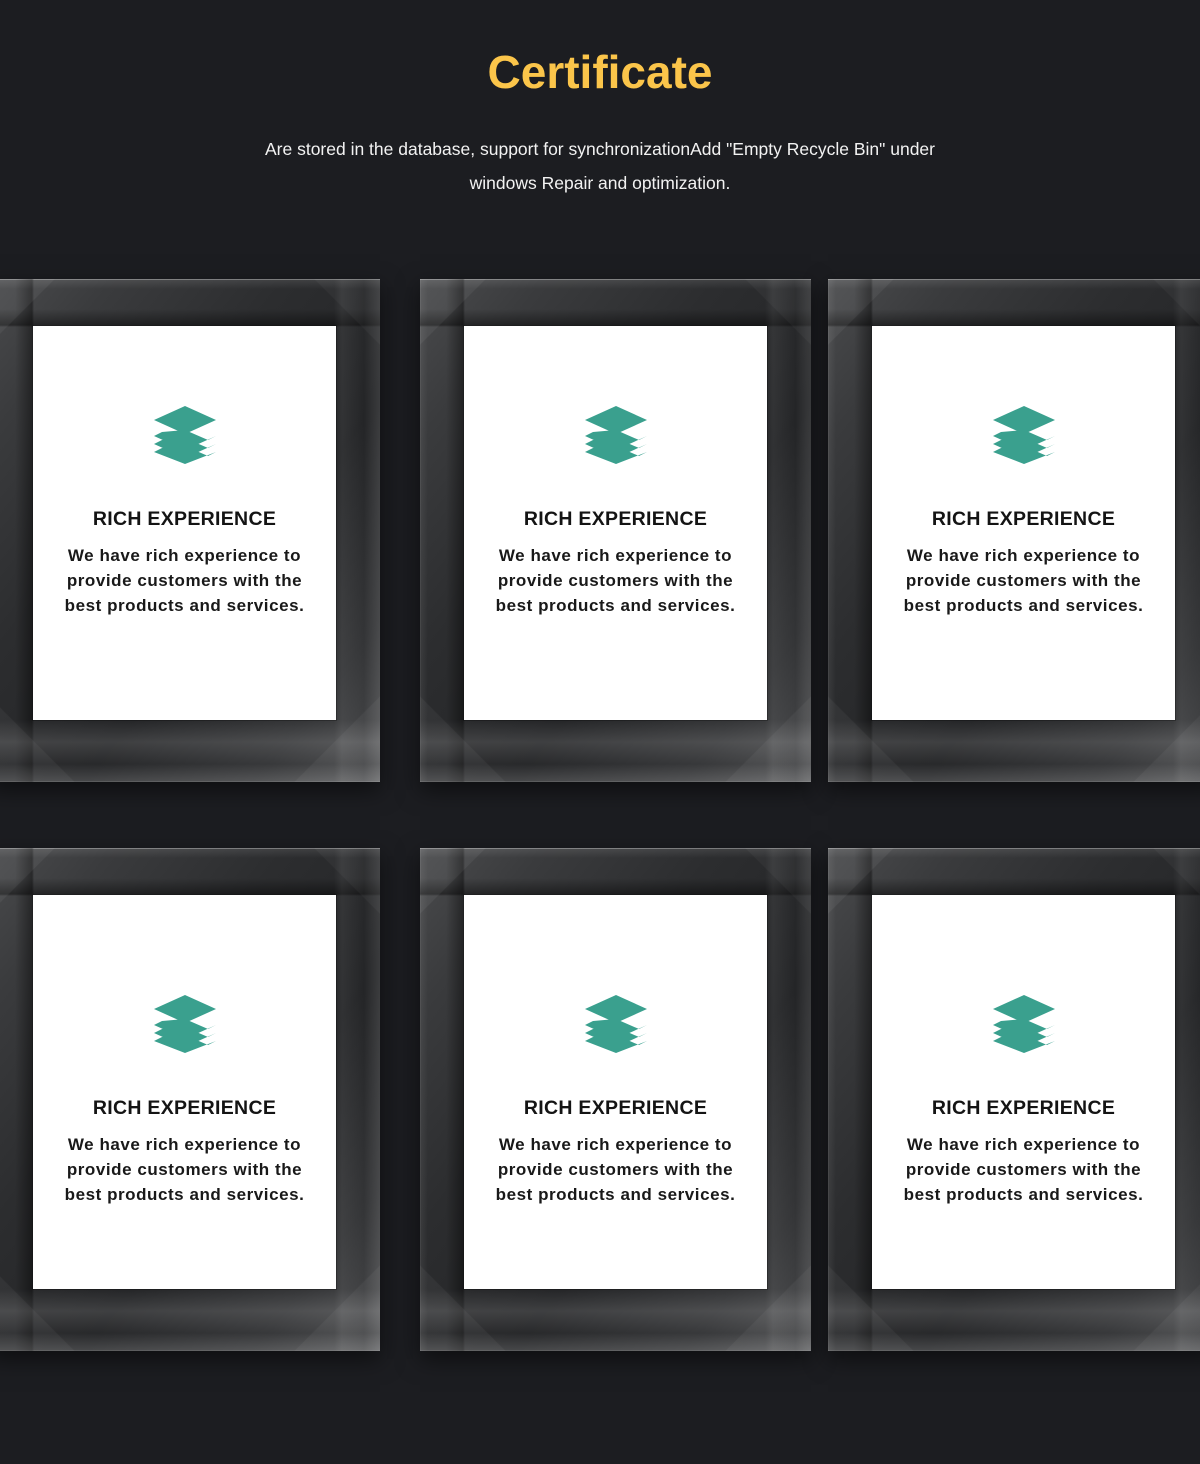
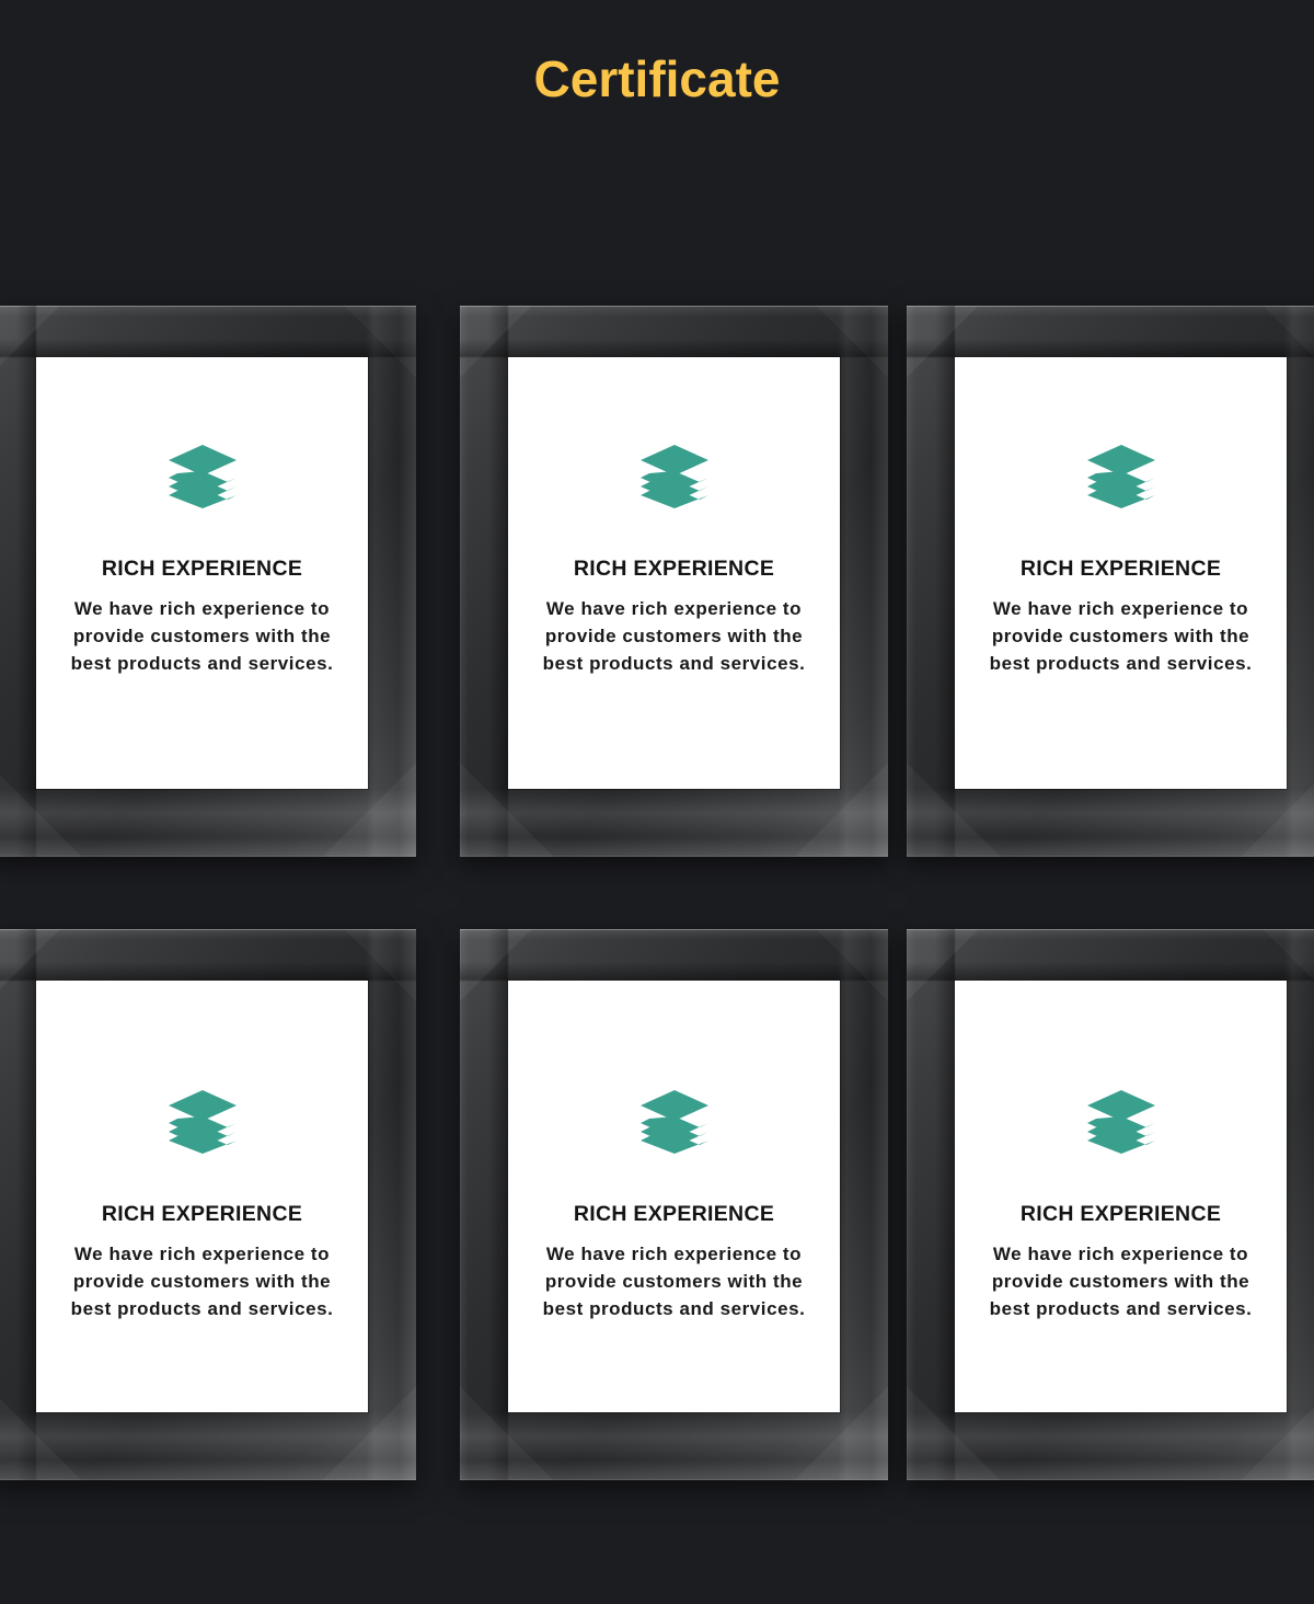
  Certificate
- Are stored in the database, support for synchronizationAdd "Empty Recycle Bin" under windows Repair and optimization.
  RICH EXPERIENCE
  We have rich experience to provide customers with the best products and services.
  RICH EXPERIENCE
  We have rich experience to provide customers with the best products and services.
  RICH EXPERIENCE
  We have rich experience to provide customers with the best products and services.
  RICH EXPERIENCE
  We have rich experience to provide customers with the best products and services.
  RICH EXPERIENCE
  We have rich experience to provide customers with the best products and services.
  RICH EXPERIENCE
  We have rich experience to provide customers with the best products and services.
